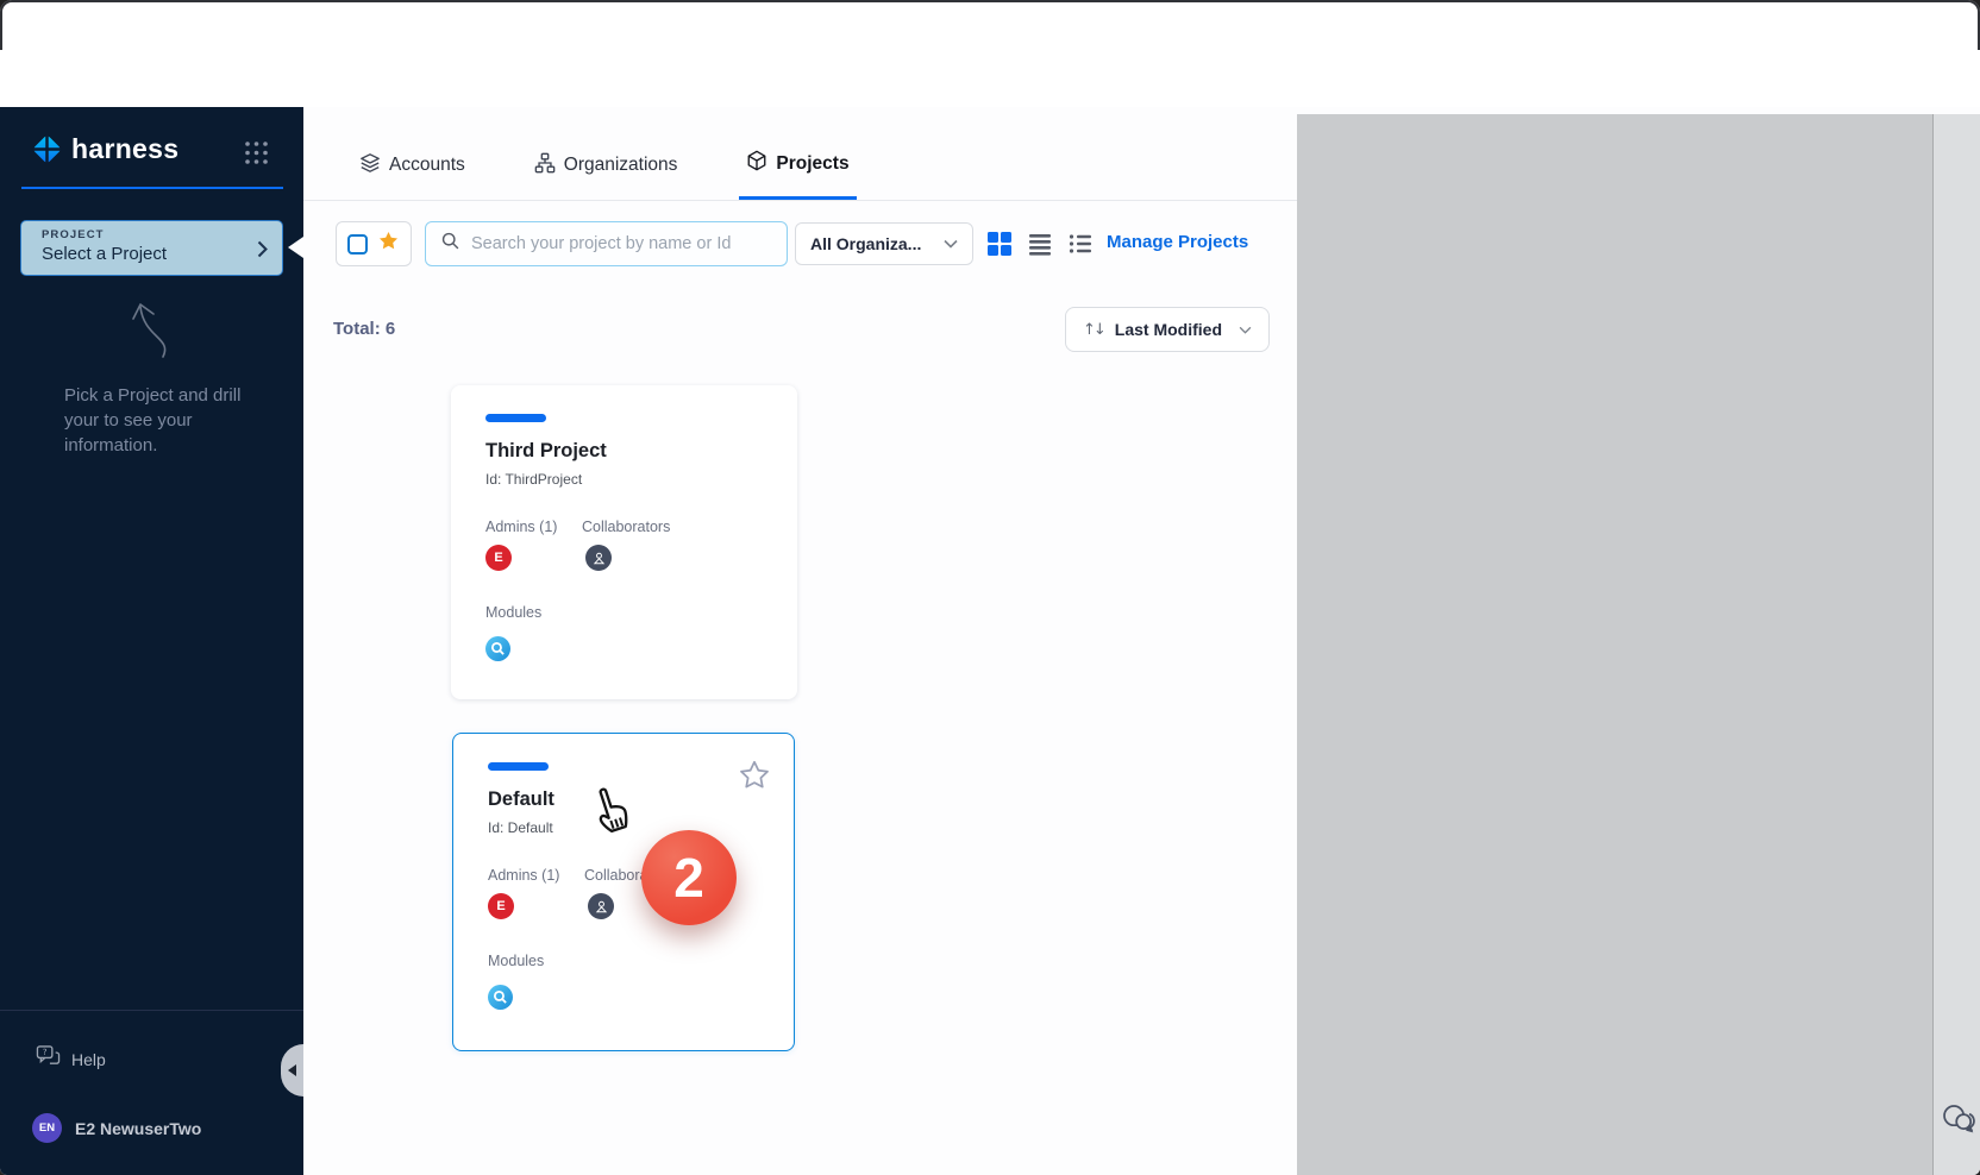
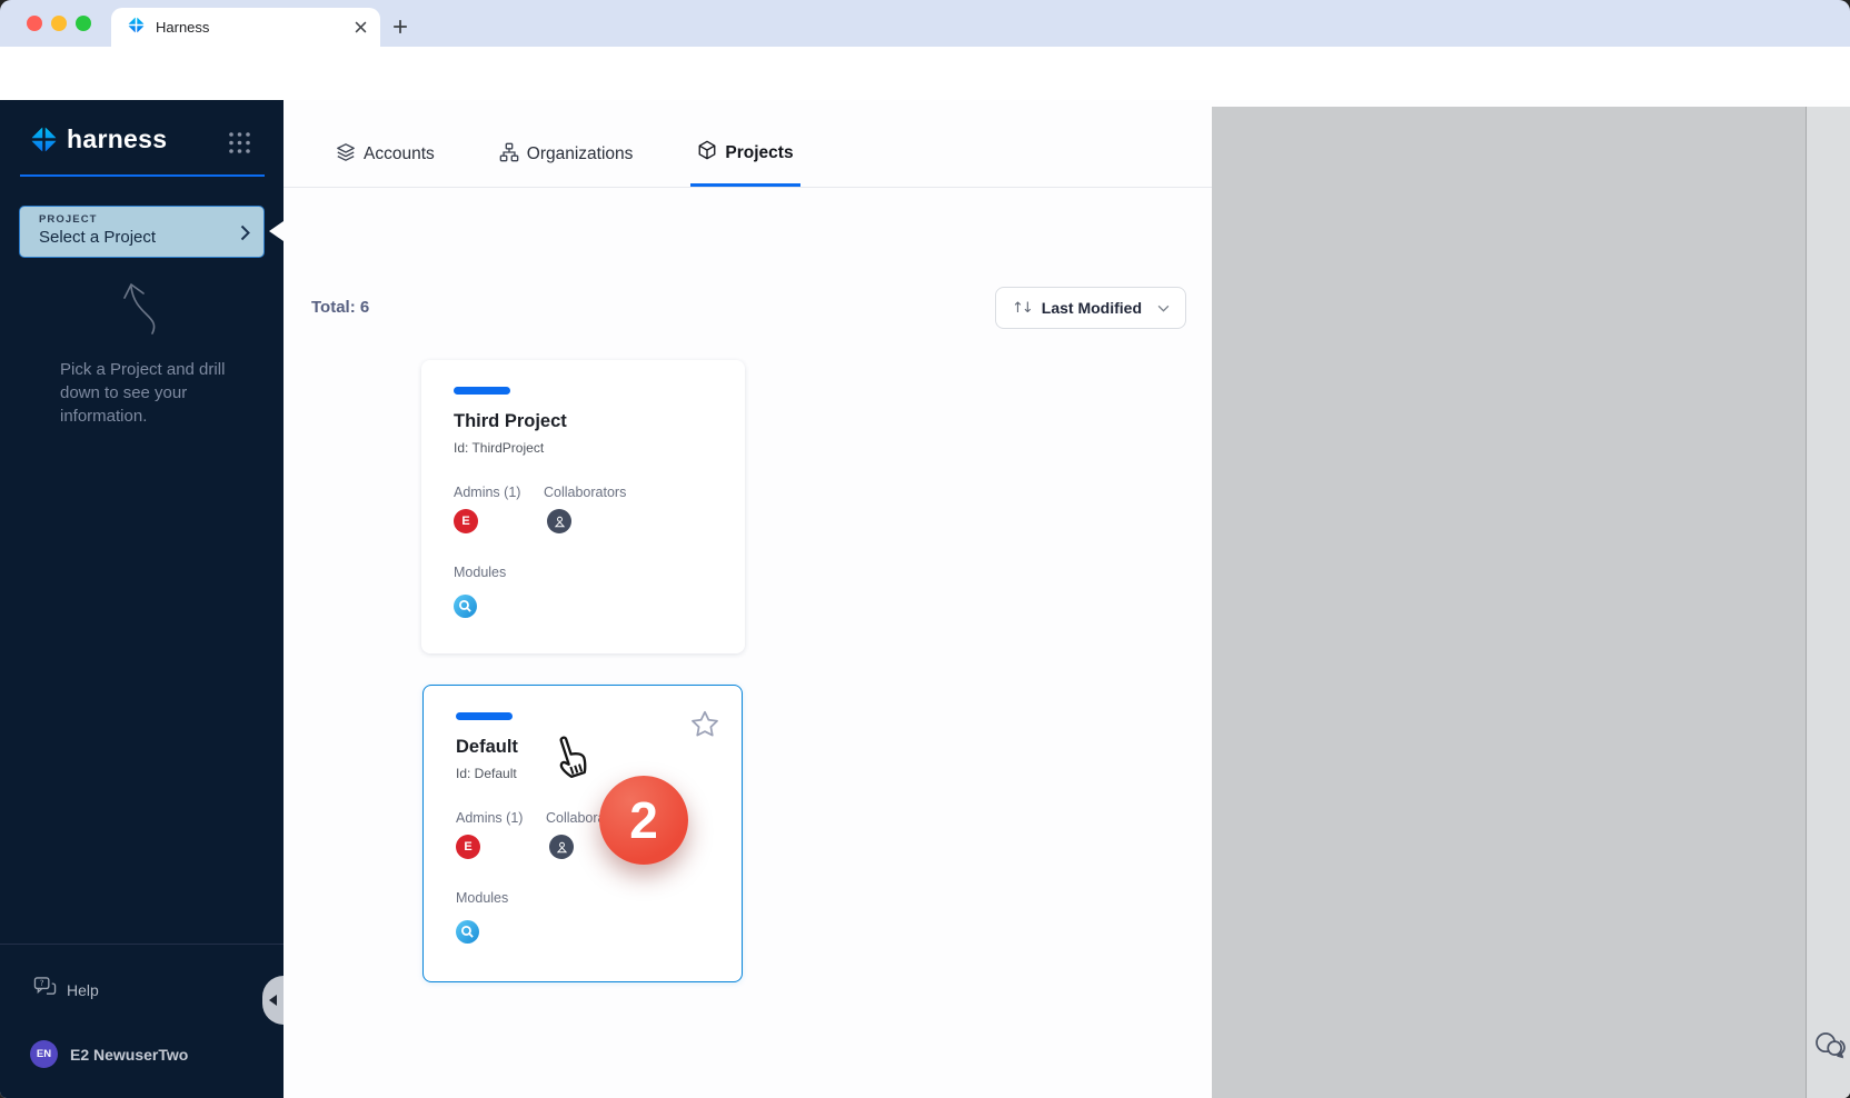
+ Harness
  harness
  PROJECT
  Select a Project
- Pick a Project and drill your to see your information.
+ Pick a Project and drill down to see your information.
  ?
  Help
  EN
  E2 NewuserTwo
  Accounts
  Organizations
  Projects
- Search your project by name or Id
- All Organiza...
- Manage Projects
  Total: 6
  ↑↓
  Last Modified
  Third Project
  Id: ThirdProject
  Admins (1)
  Collaborators
  E
  Modules
  Default
  Id: Default
  Admins (1)
  E
  Modules
  2
